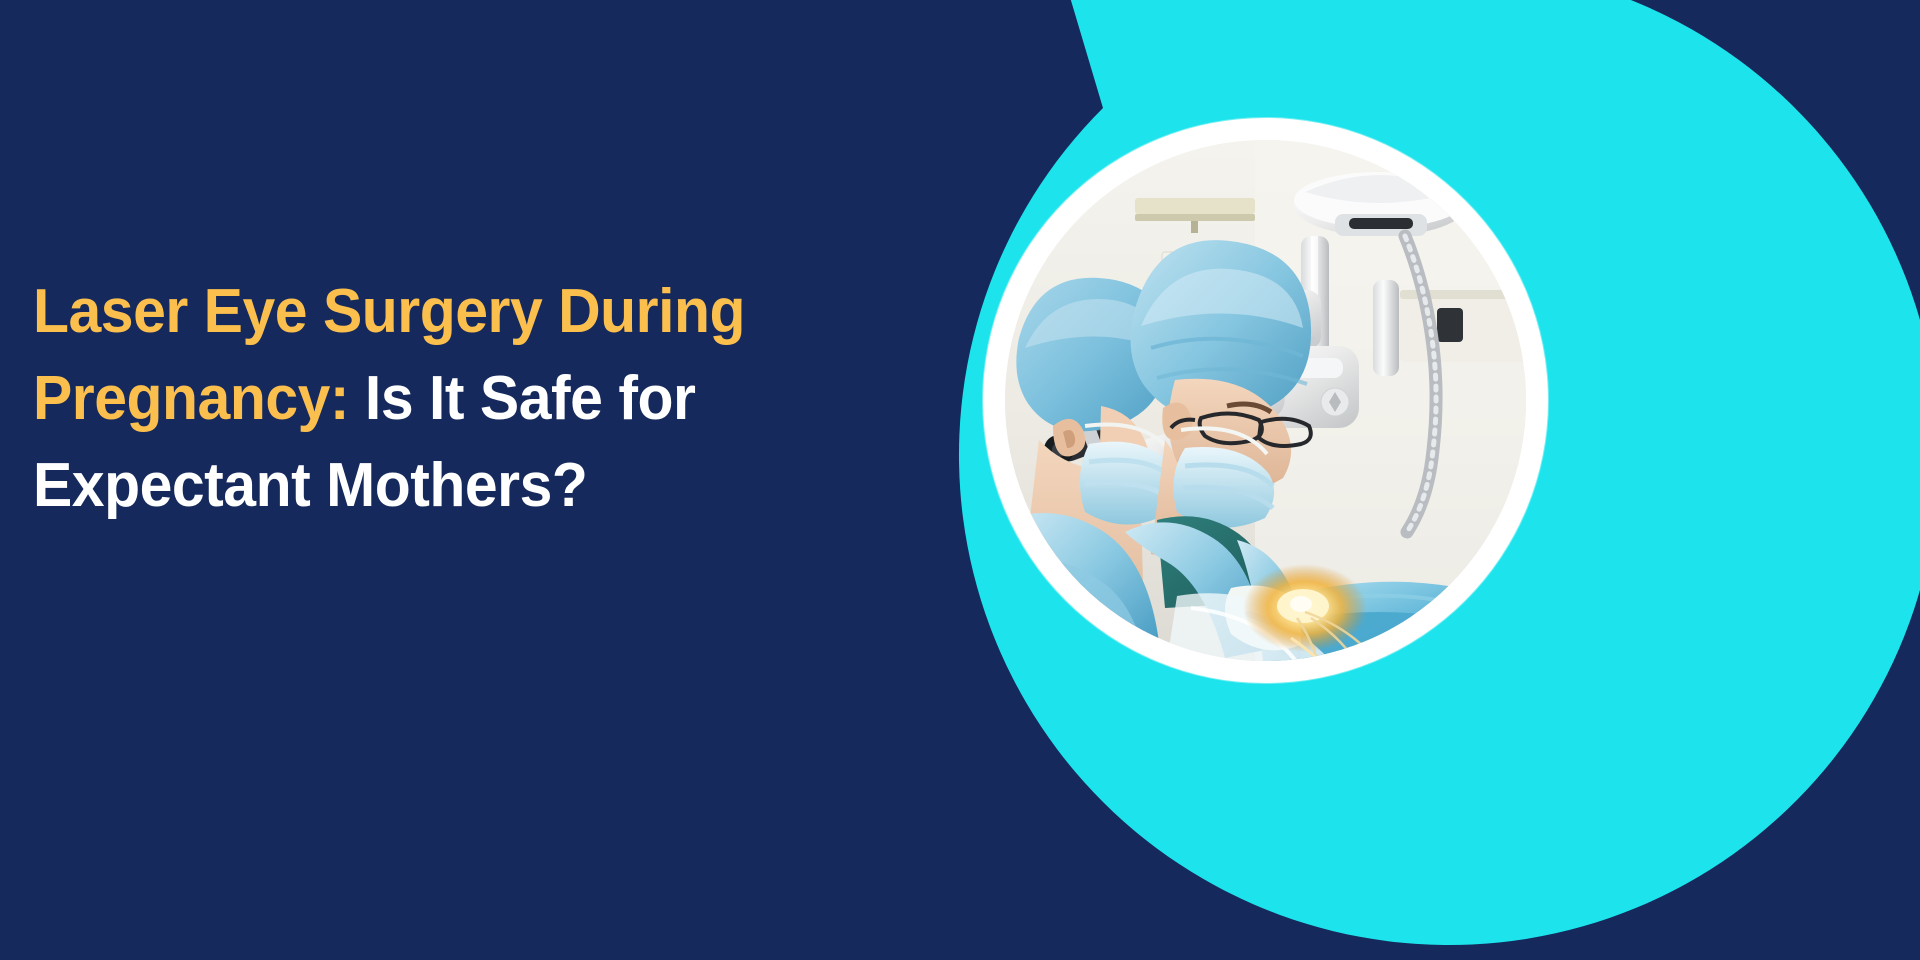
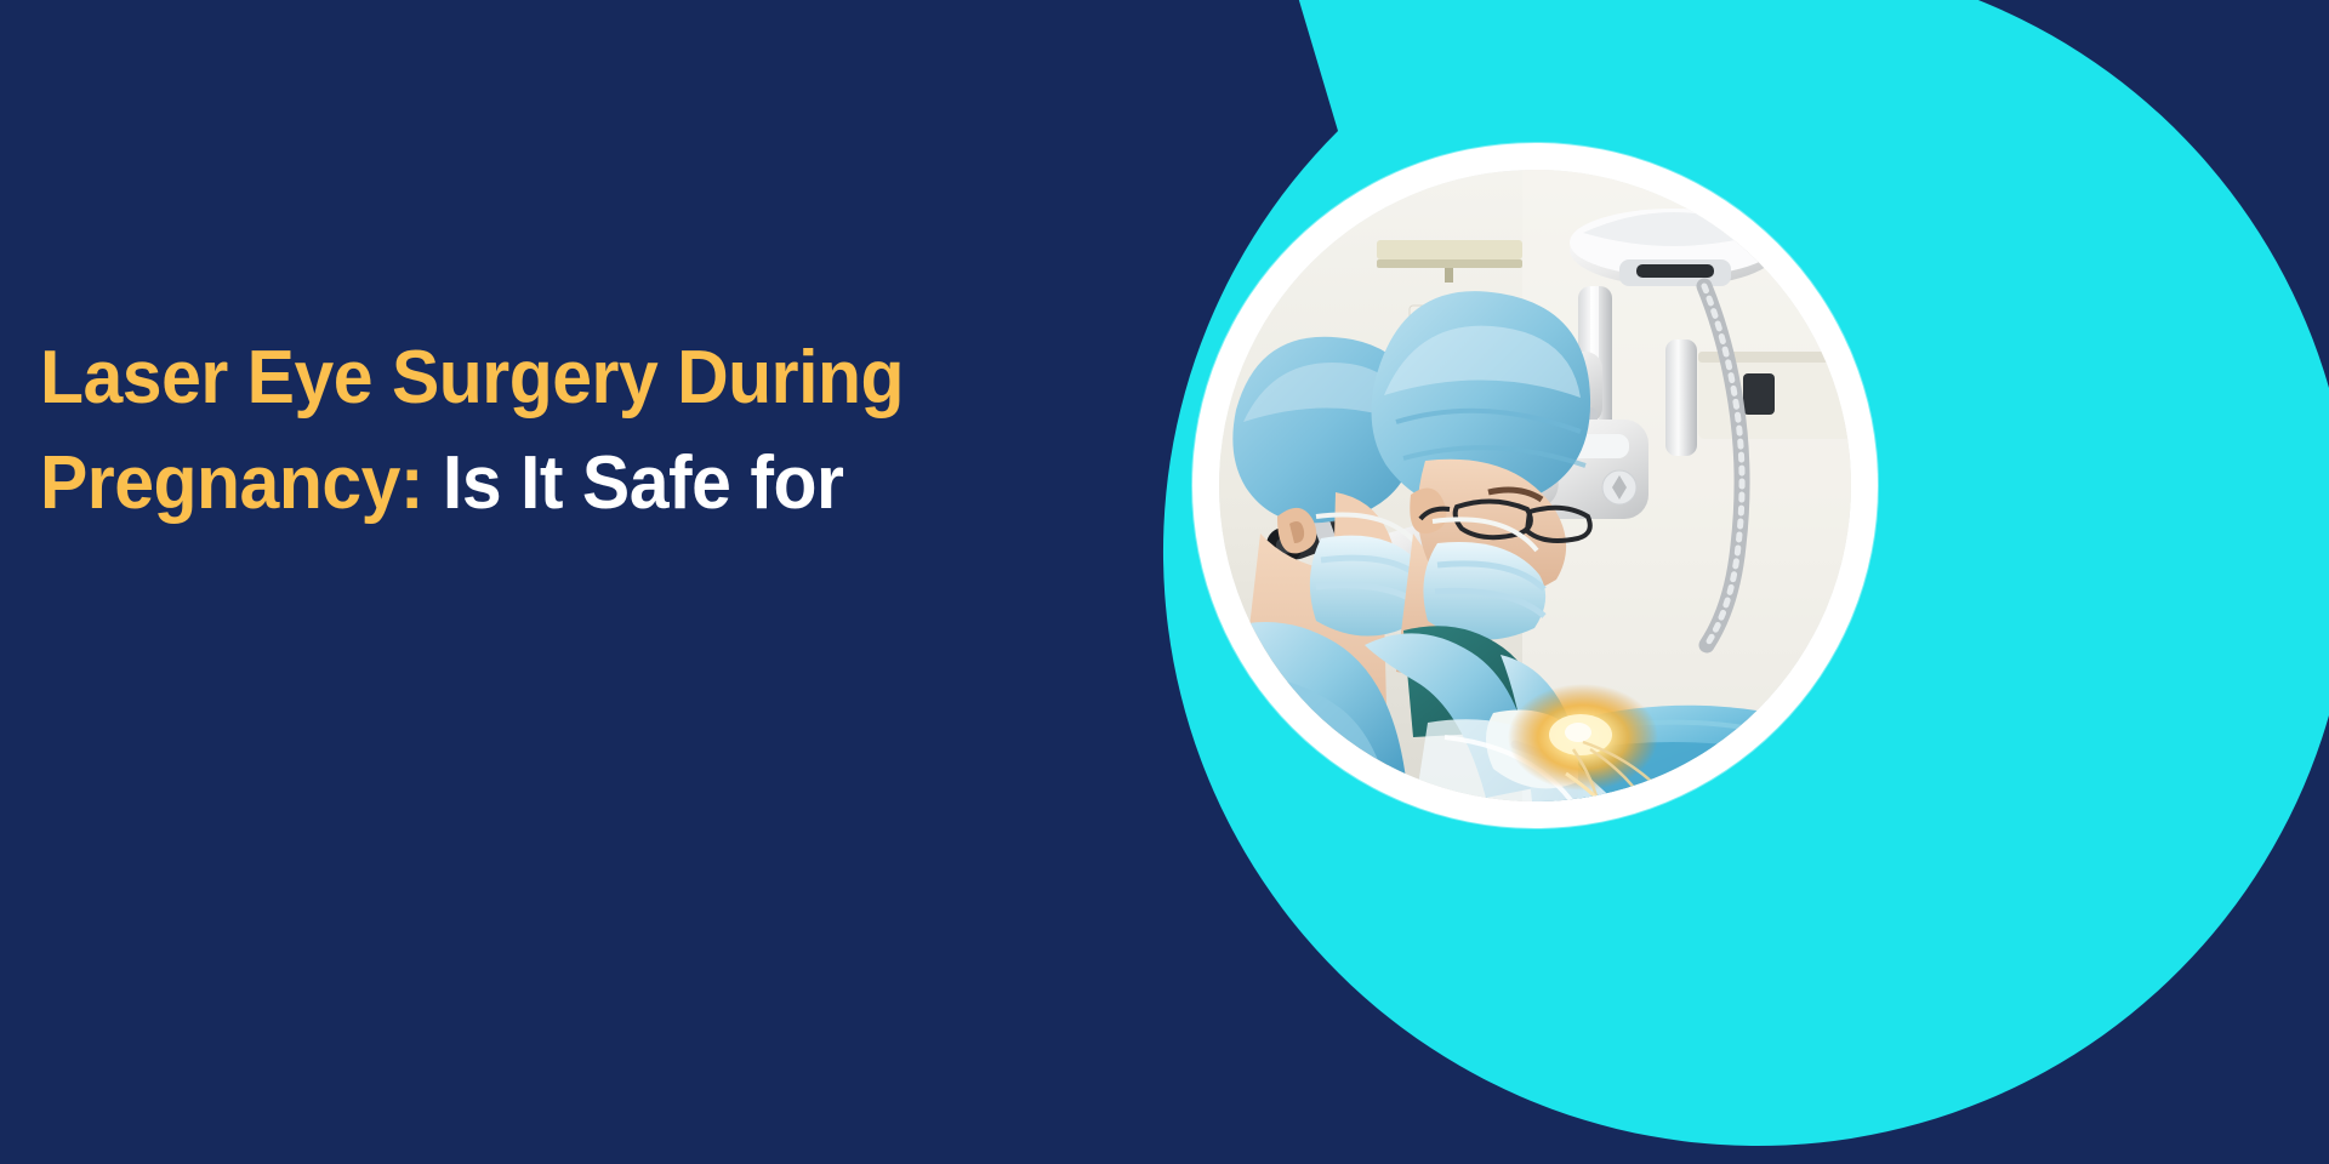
  Laser Eye Surgery During
  Pregnancy: Is It Safe for
- Expectant Mothers?
